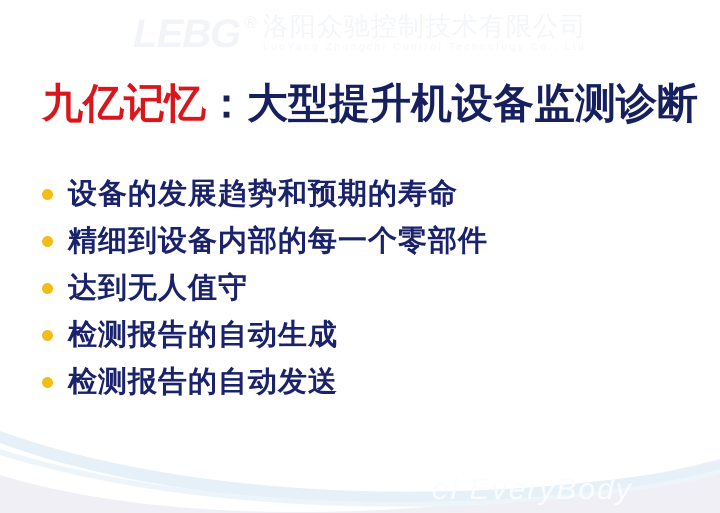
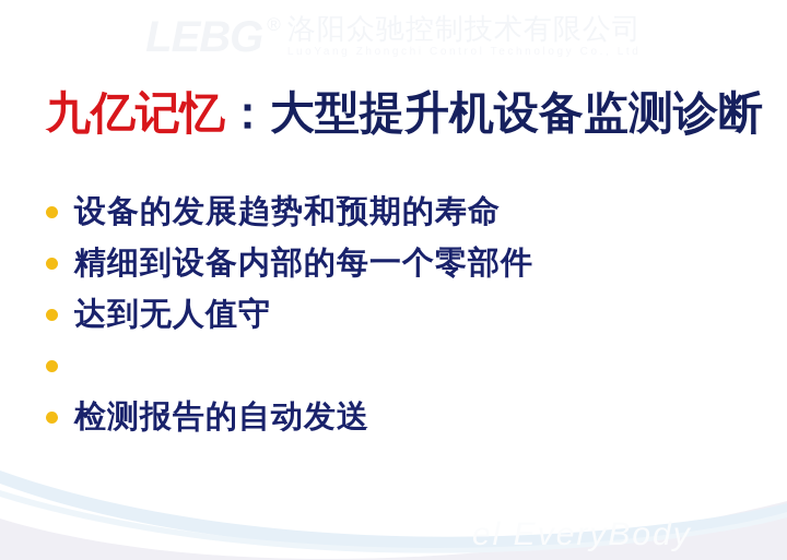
  九亿记忆：大型提升机设备监测诊断
  设备的发展趋势和预期的寿命
  精细到设备内部的每一个零部件
  达到无人值守
- 检测报告的自动生成
  检测报告的自动发送
  el EveryBody
